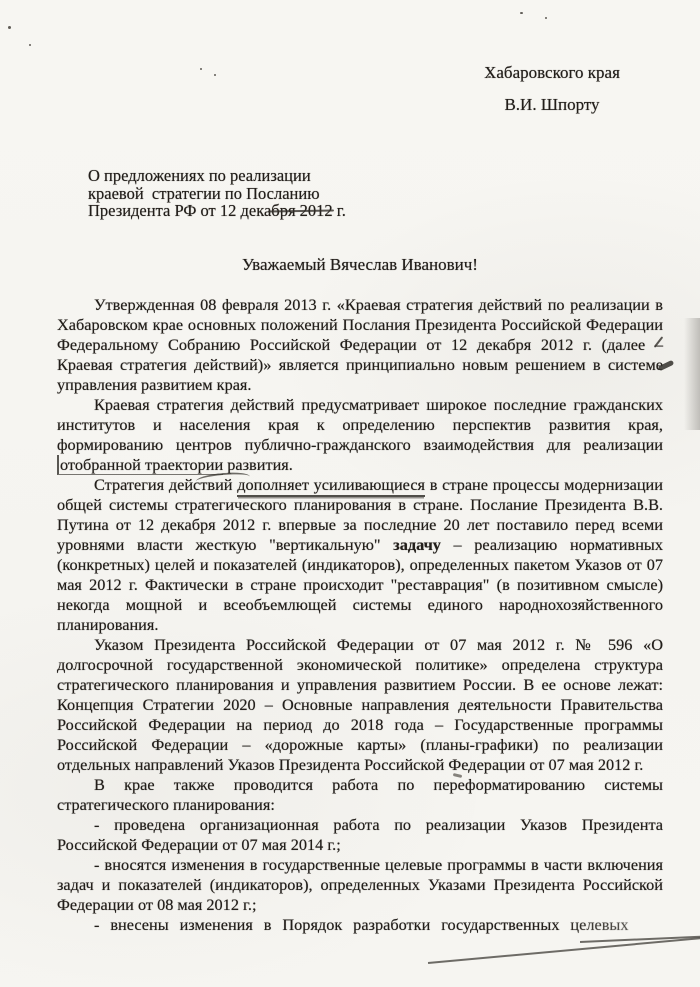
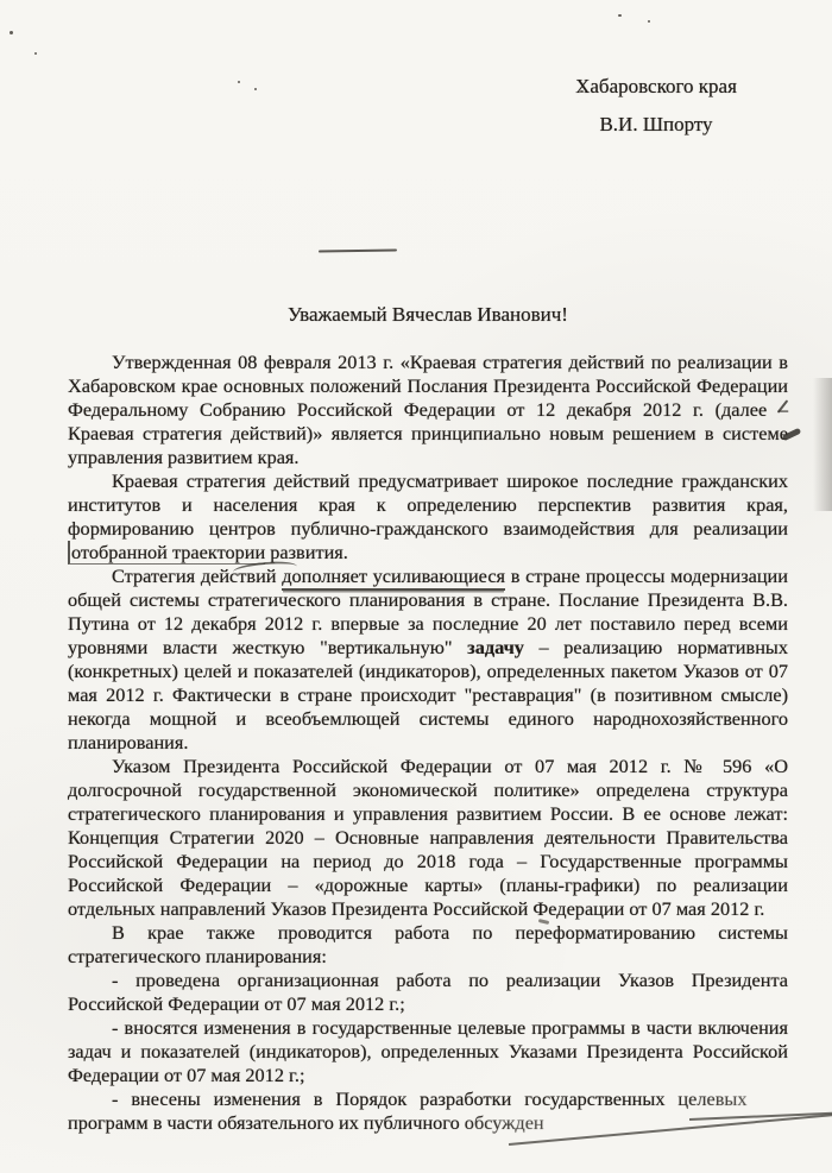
  Хабаровского края
  В.И. Шпорту
- О предложениях по реализации
- краевой стратегии по Посланию
- Президента РФ от 12 декабря 2012 г.
  Уважаемый Вячеслав Иванович!
  Утвержденная 08 февраля 2013 г. «Краевая стратегия действий по реализации в Хабаровском крае основных положений Послания Президента Российской Федерации Федеральному Собранию Российской Федерации от 12 декабря 2012 г. (далее – Краевая стратегия действий)» является принципиально новым решением в системе управления развитием края.
  Краевая стратегия действий предусматривает широкое последние гражданских институтов и населения края к определению перспектив развития края, формированию центров публично-гражданского взаимодействия для реализации отобранной траектории развития.
  Стратегия действий дополняет усиливающиеся в стране процессы модернизации общей системы стратегического планирования в стране. Послание Президента В.В. Путина от 12 декабря 2012 г. впервые за последние 20 лет поставило перед всеми уровнями власти жесткую "вертикальную" задачу – реализацию нормативных (конкретных) целей и показателей (индикаторов), определенных пакетом Указов от 07 мая 2012 г. Фактически в стране происходит "реставрация" (в позитивном смысле) некогда мощной и всеобъемлющей системы единого народнохозяйственного планирования.
  Указом Президента Российской Федерации от 07 мая 2012 г. № 596 «О долгосрочной государственной экономической политике» определена структура стратегического планирования и управления развитием России. В ее основе лежат: Концепция Стратегии 2020 – Основные направления деятельности Правительства Российской Федерации на период до 2018 года – Государственные программы Российской Федерации – «дорожные карты» (планы-графики) по реализации отдельных направлений Указов Президента Российской Федерации от 07 мая 2012 г.
  В крае также проводится работа по переформатированию системы стратегического планирования:
- - проведена организационная работа по реализации Указов Президента Российской Федерации от 07 мая 2014 г.;
+ - проведена организационная работа по реализации Указов Президента Российской Федерации от 07 мая 2012 г.;
- - вносятся изменения в государственные целевые программы в части включения задач и показателей (индикаторов), определенных Указами Президента Российской Федерации от 08 мая 2012 г.;
+ - вносятся изменения в государственные целевые программы в части включения задач и показателей (индикаторов), определенных Указами Президента Российской Федерации от 07 мая 2012 г.;
  - внесены изменения в Порядок разработки государственных целевых
+ программ в части обязательного их публичного обсужден
